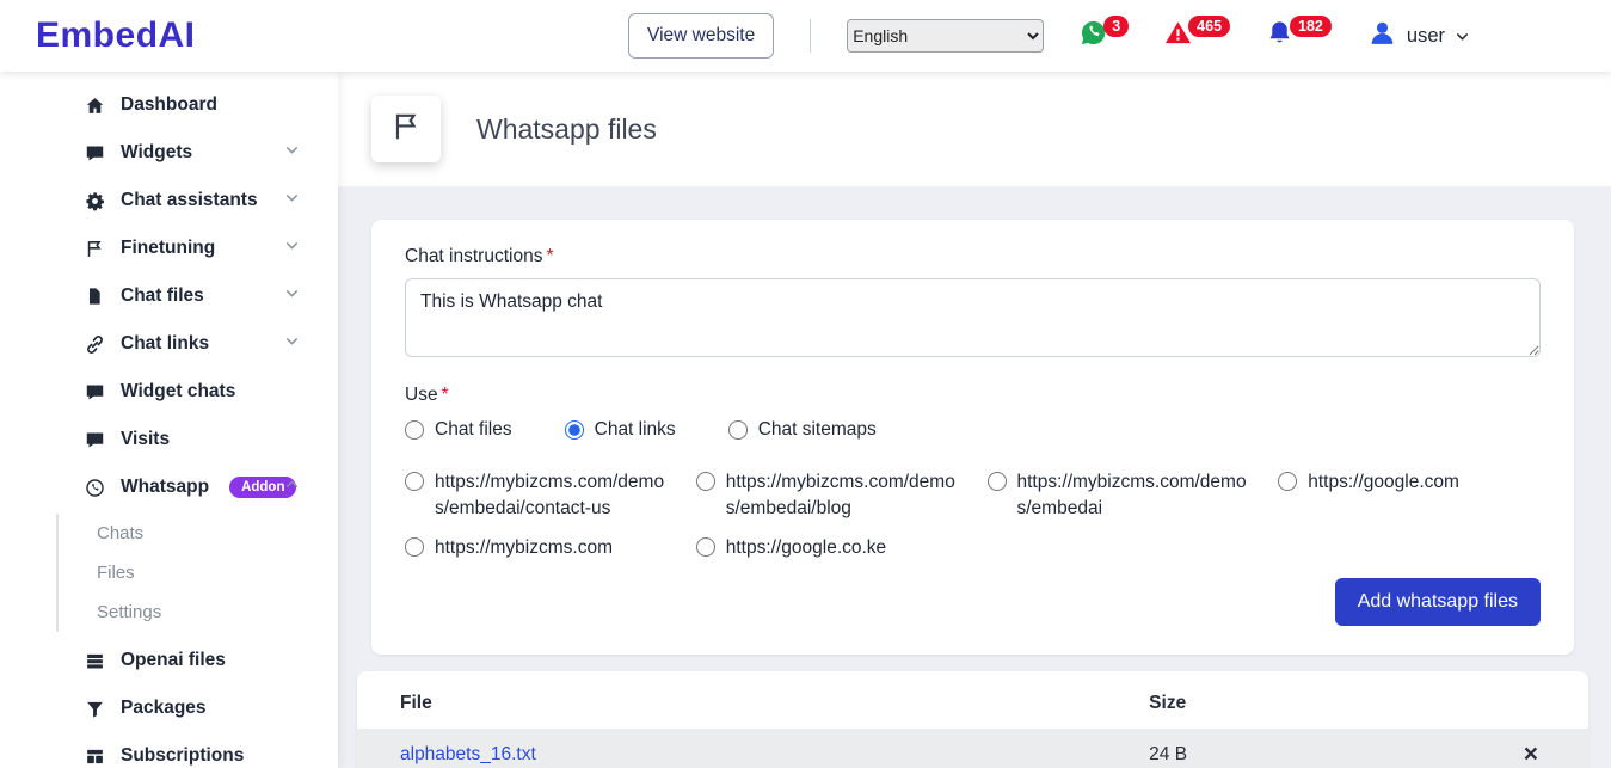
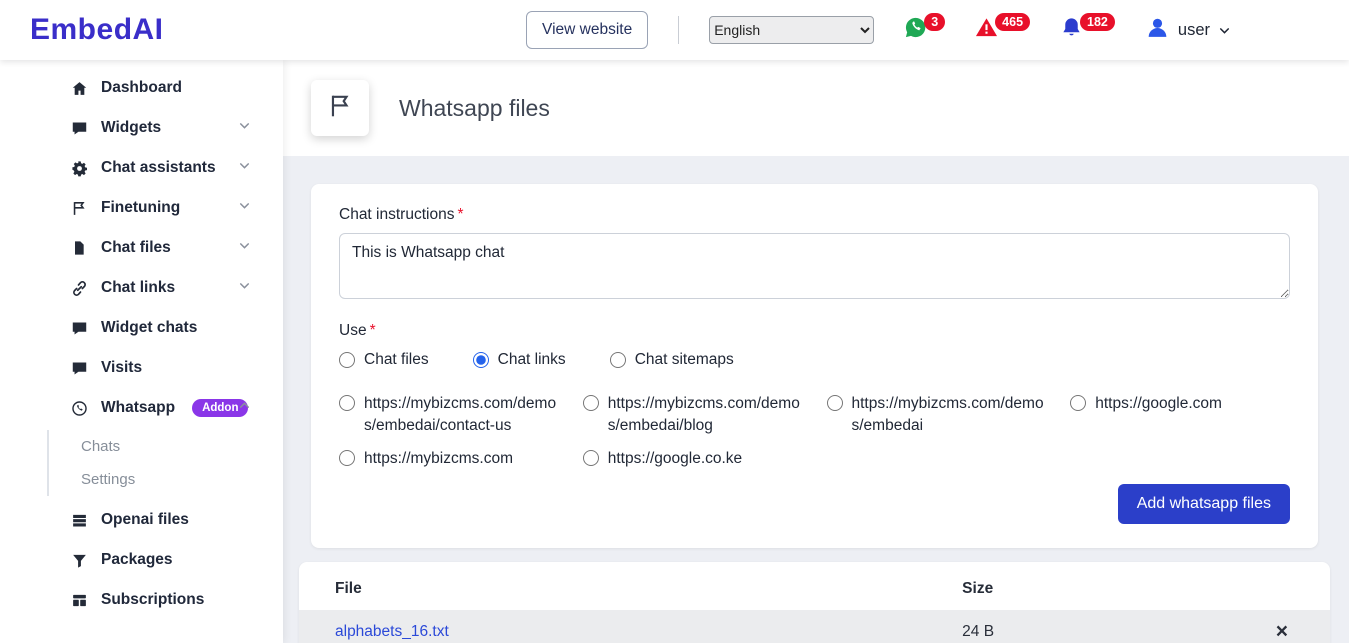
  EmbedAI
  View website
  English
  3
  465
  182
  user
  Dashboard
  Widgets
  Chat assistants
  Finetuning
  Chat files
  Chat links
  Widget chats
  Visits
  Whatsapp
  Addon
  Chats
- Files
  Settings
  Openai files
  Packages
  Subscriptions
  Whatsapp files
  Chat instructions *
  This is Whatsapp chat
  Use *
  Chat files
  Chat links
  Chat sitemaps
  https://mybizcms.com/demos/embedai/contact-us
  https://mybizcms.com/demos/embedai/blog
  https://mybizcms.com/demos/embedai
  https://google.com
  https://mybizcms.com
  https://google.co.ke
  Add whatsapp files
  File	Size
  alphabets_16.txt	24 B	×
